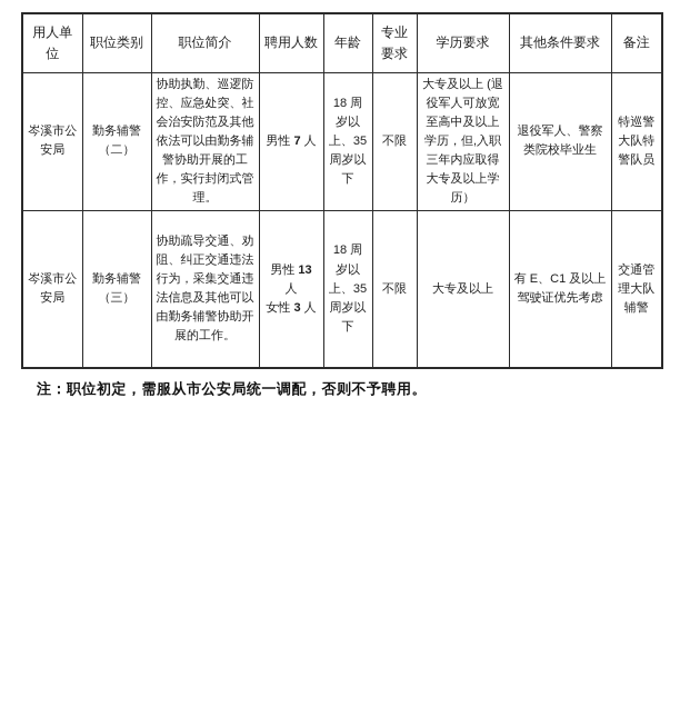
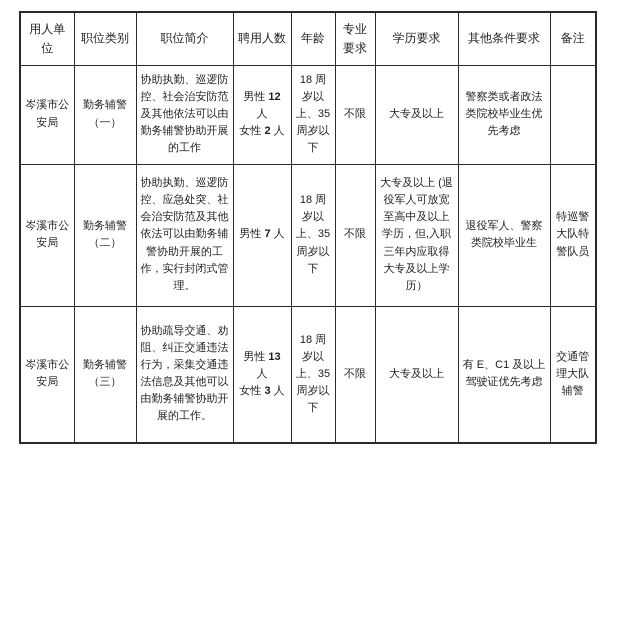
  用人单位	职位类别	职位简介	聘用人数	年龄	专业要求	学历要求	其他条件要求	备注
+ 岑溪市公安局	勤务辅警（一）	协助执勤、巡逻防控、社会治安防范及其他依法可以由勤务辅警协助开展的工作	男性 12 人女性 2 人	18 周岁以上、35 周岁以下	不限	大专及以上	警察类或者政法类院校毕业生优先考虑
  岑溪市公安局	勤务辅警（二）	协助执勤、巡逻防控、应急处突、社会治安防范及其他依法可以由勤务辅警协助开展的工作，实行封闭式管理。	男性 7 人	18 周岁以上、35 周岁以下	不限	大专及以上 (退役军人可放宽至高中及以上学历，但,入职三年内应取得大专及以上学历）	退役军人、警察类院校毕业生	特巡警大队特警队员
  岑溪市公安局	勤务辅警（三）	协助疏导交通、劝阻、纠正交通违法行为，采集交通违法信息及其他可以由勤务辅警协助开展的工作。	男性 13 人女性 3 人	18 周岁以上、35 周岁以下	不限	大专及以上	有 E、C1 及以上驾驶证优先考虑	交通管理大队辅警
- 注：职位初定，需服从市公安局统一调配，否则不予聘用。
